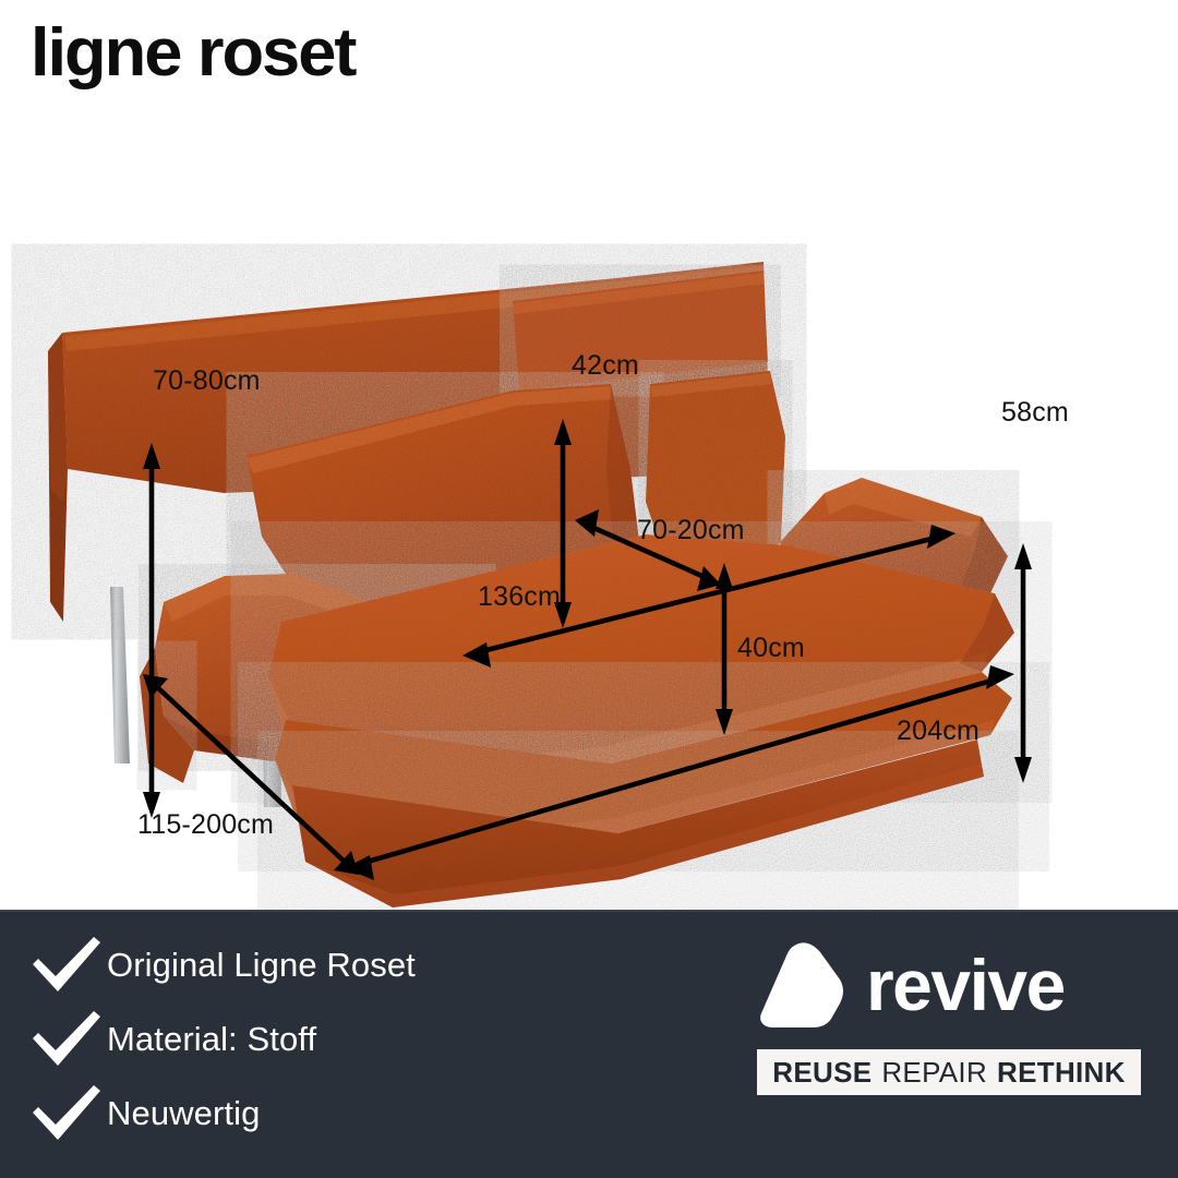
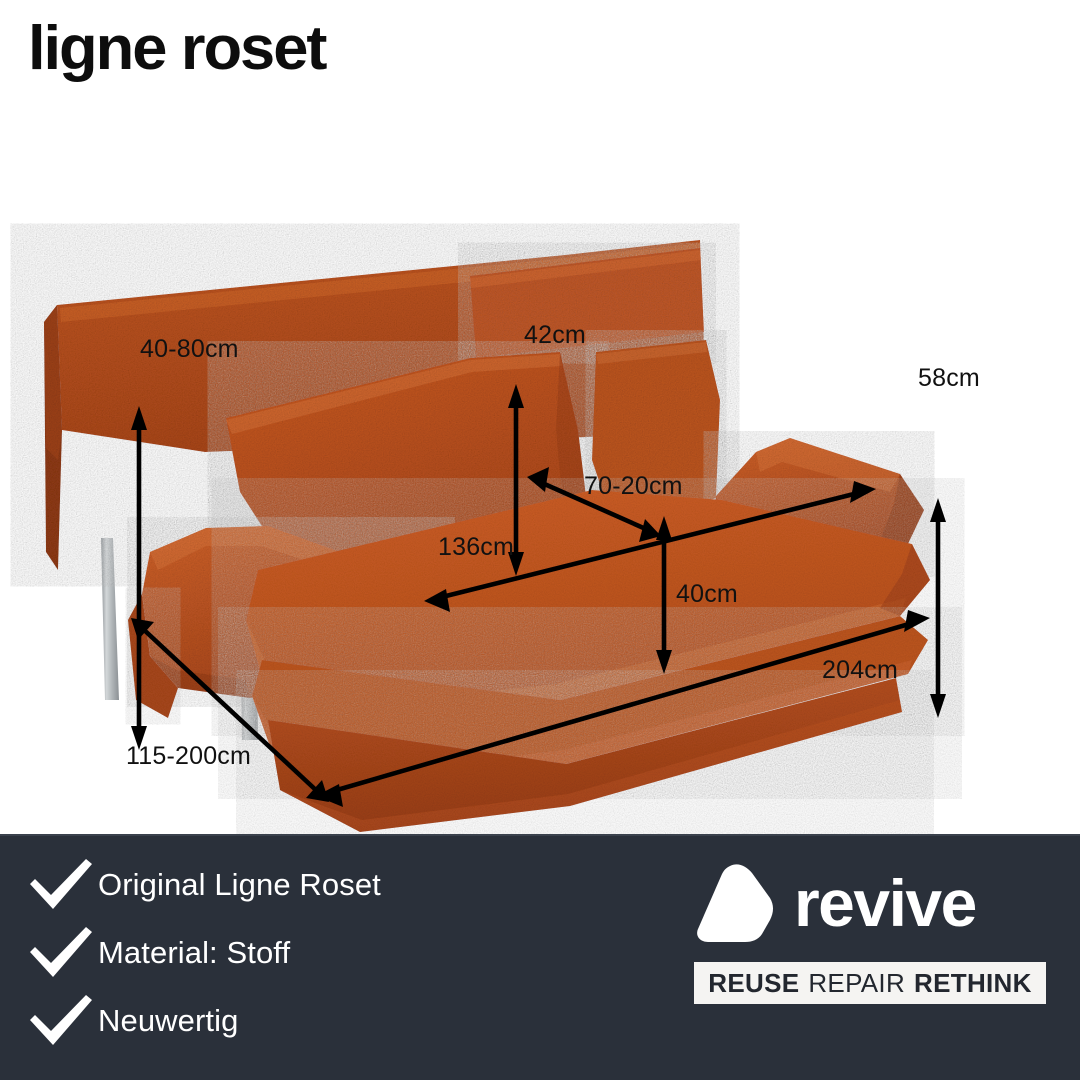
  ligne roset
- 70-80cm
+ 40-80cm
  42cm
  70-20cm
  136cm
  40cm
  58cm
  204cm
  115-200cm
  Original Ligne Roset
  Material: Stoff
  Neuwertig
  revive
  REUSE
  REPAIR
  RETHINK
